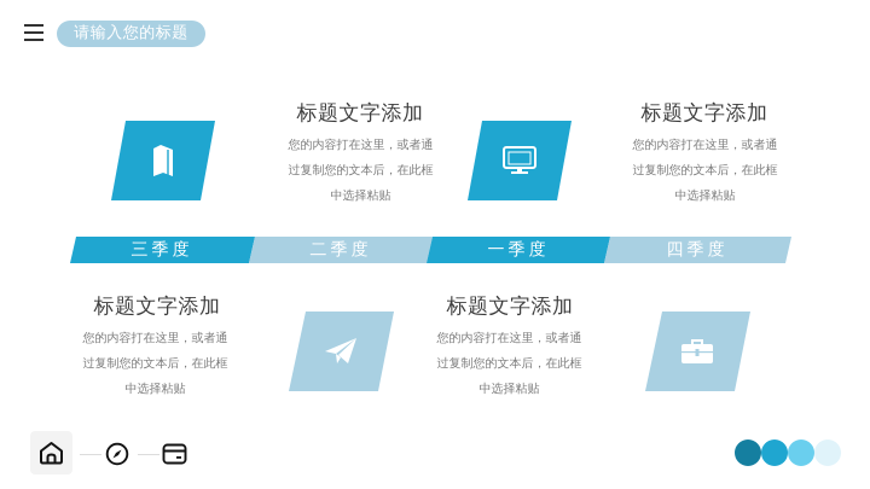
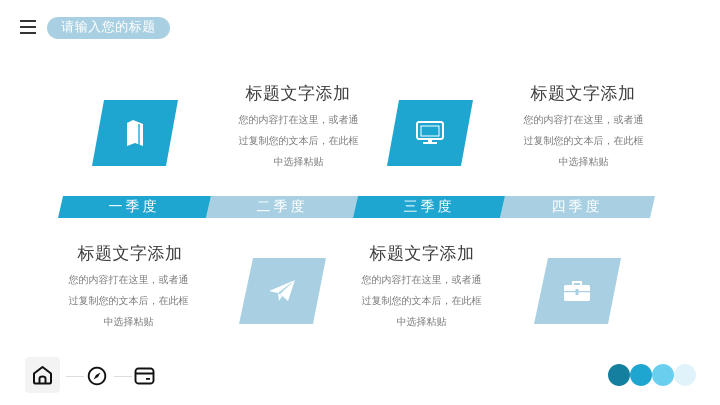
  请输入您的标题
- 三季度
+ 一季度
  二季度
- 一季度
+ 三季度
  四季度
  标题文字添加
  您的内容打在这里，或者通
  过复制您的文本后，在此框
  中选择粘贴
  标题文字添加
  您的内容打在这里，或者通
  过复制您的文本后，在此框
  中选择粘贴
  标题文字添加
  您的内容打在这里，或者通
  过复制您的文本后，在此框
  中选择粘贴
  标题文字添加
  您的内容打在这里，或者通
  过复制您的文本后，在此框
  中选择粘贴
